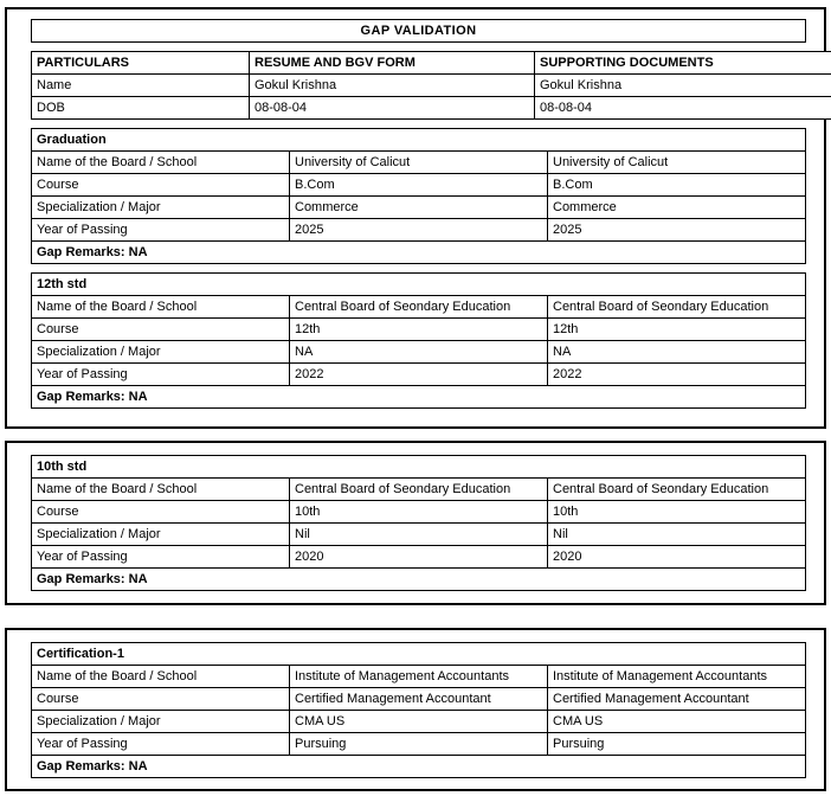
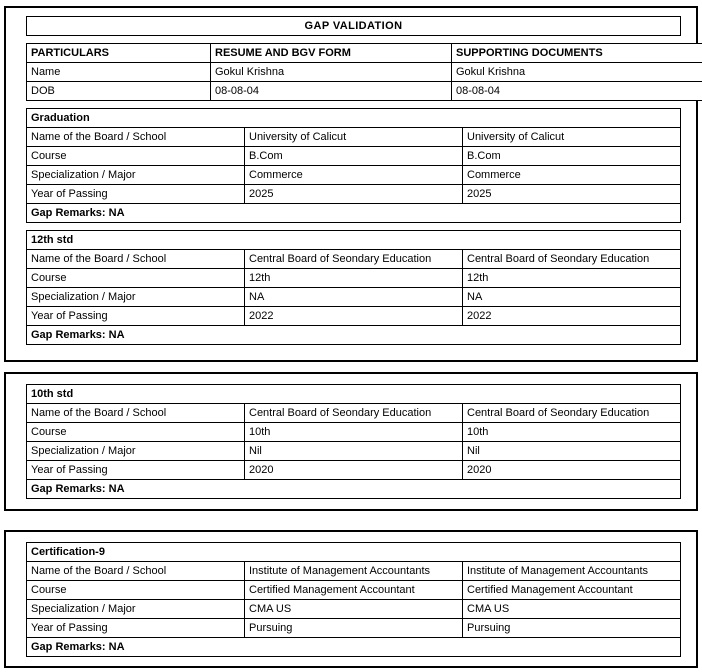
  GAP VALIDATION
  PARTICULARS	RESUME AND BGV FORM	SUPPORTING DOCUMENTS
  Name	Gokul Krishna	Gokul Krishna
  DOB	08-08-04	08-08-04
  Graduation
  Name of the Board / School	University of Calicut	University of Calicut
  Course	B.Com	B.Com
  Specialization / Major	Commerce	Commerce
  Year of Passing	2025	2025
  Gap Remarks: NA
  12th std
  Name of the Board / School	Central Board of Seondary Education	Central Board of Seondary Education
  Course	12th	12th
  Specialization / Major	NA	NA
  Year of Passing	2022	2022
  Gap Remarks: NA
  10th std
  Name of the Board / School	Central Board of Seondary Education	Central Board of Seondary Education
  Course	10th	10th
  Specialization / Major	Nil	Nil
  Year of Passing	2020	2020
  Gap Remarks: NA
- Certification-1
+ Certification-9
  Name of the Board / School	Institute of Management Accountants	Institute of Management Accountants
  Course	Certified Management Accountant	Certified Management Accountant
  Specialization / Major	CMA US	CMA US
  Year of Passing	Pursuing	Pursuing
  Gap Remarks: NA
